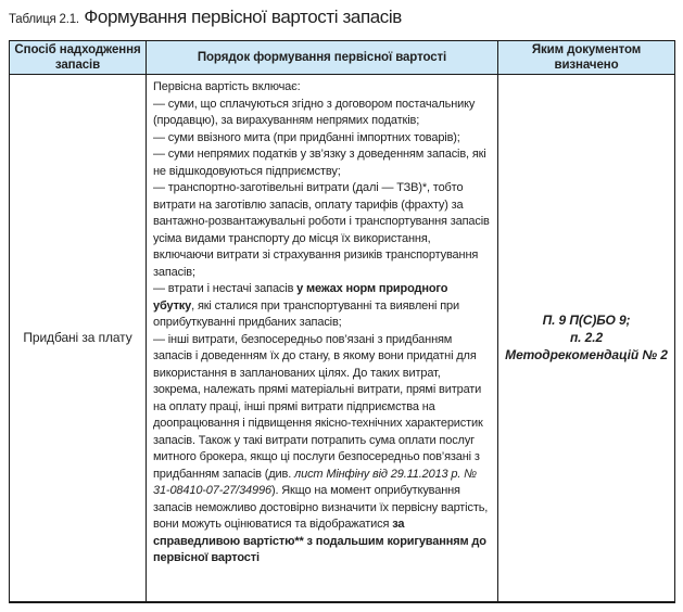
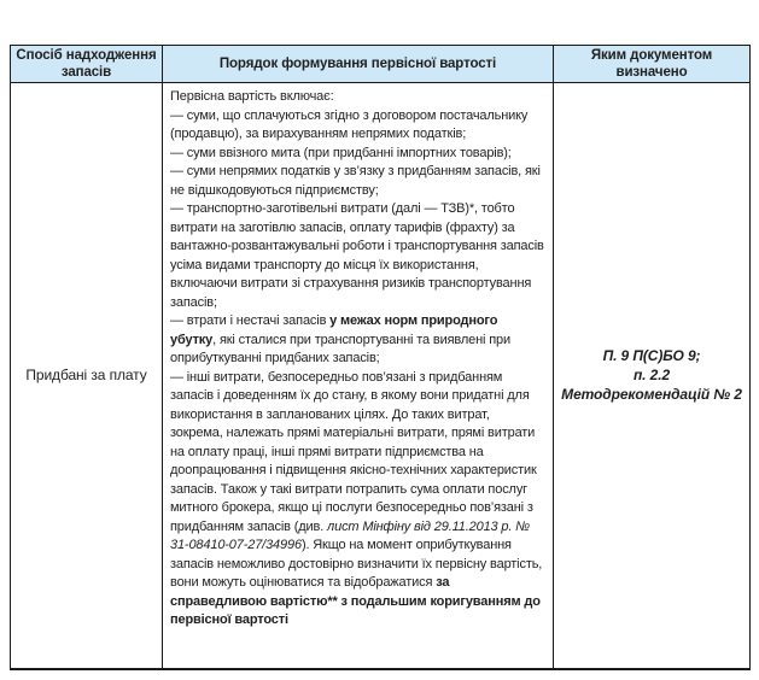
- Таблиця 2.1. Формування первісної вартості запасів
  Спосіб надходження запасів	Порядок формування первісної вартості	Яким документом визначено
- Придбані за плату	Первісна вартість включає:— суми, що сплачуються згідно з договором постачальнику (продавцю), за вирахуванням непрямих податків;— суми ввізного мита (при придбанні імпортних товарів);— суми непрямих податків у зв’язку з доведенням запасів, які не відшкодовуються підприємству;— транспортно-заготівельні витрати (далі — ТЗВ)*, тобто витрати на заготівлю запасів, оплату тарифів (фрахту) за вантажно-розвантажувальні роботи і транспортування запасів усіма видами транспорту до місця їх використання, включаючи витрати зі страхування ризиків транспортування запасів;— втрати і нестачі запасів у межах норм природного убутку, які сталися при транспортуванні та виявлені при оприбуткуванні придбаних запасів;— інші витрати, безпосередньо пов’язані з придбанням запасів і доведенням їх до стану, в якому вони придатні для використання в запланованих цілях. До таких витрат, зокрема, належать прямі матеріальні витрати, прямі витрати на оплату праці, інші прямі витрати підприємства на доопрацювання і підвищення якісно-технічних характеристик запасів. Також у такі витрати потрапить сума оплати послуг митного брокера, якщо ці послуги безпосередньо пов’язані з придбанням запасів (див. лист Мінфіну від 29.11.2013 р. № 31-08410-07-27/34996). Якщо на момент оприбуткування запасів неможливо достовірно визначити їх первісну вартість, вони можуть оцінюватися та відображатися за справедливою вартістю** з подальшим коригуванням до первісної вартості	П. 9 П(С)БО 9; п. 2.2 Методрекомендацій № 2
+ Придбані за плату	Первісна вартість включає:— суми, що сплачуються згідно з договором постачальнику (продавцю), за вирахуванням непрямих податків;— суми ввізного мита (при придбанні імпортних товарів);— суми непрямих податків у зв’язку з придбанням запасів, які не відшкодовуються підприємству;— транспортно-заготівельні витрати (далі — ТЗВ)*, тобто витрати на заготівлю запасів, оплату тарифів (фрахту) за вантажно-розвантажувальні роботи і транспортування запасів усіма видами транспорту до місця їх використання, включаючи витрати зі страхування ризиків транспортування запасів;— втрати і нестачі запасів у межах норм природного убутку, які сталися при транспортуванні та виявлені при оприбуткуванні придбаних запасів;— інші витрати, безпосередньо пов’язані з придбанням запасів і доведенням їх до стану, в якому вони придатні для використання в запланованих цілях. До таких витрат, зокрема, належать прямі матеріальні витрати, прямі витрати на оплату праці, інші прямі витрати підприємства на доопрацювання і підвищення якісно-технічних характеристик запасів. Також у такі витрати потрапить сума оплати послуг митного брокера, якщо ці послуги безпосередньо пов’язані з придбанням запасів (див. лист Мінфіну від 29.11.2013 р. № 31-08410-07-27/34996). Якщо на момент оприбуткування запасів неможливо достовірно визначити їх первісну вартість, вони можуть оцінюватися та відображатися за справедливою вартістю** з подальшим коригуванням до первісної вартості	П. 9 П(С)БО 9; п. 2.2 Методрекомендацій № 2
